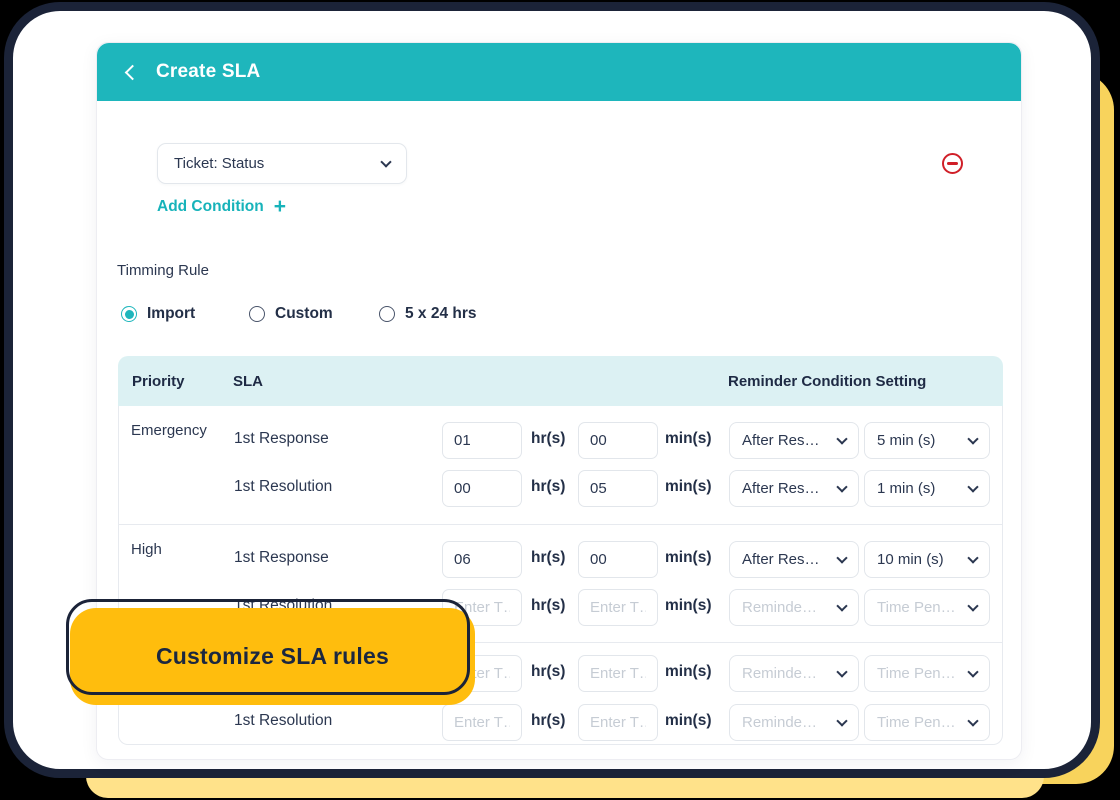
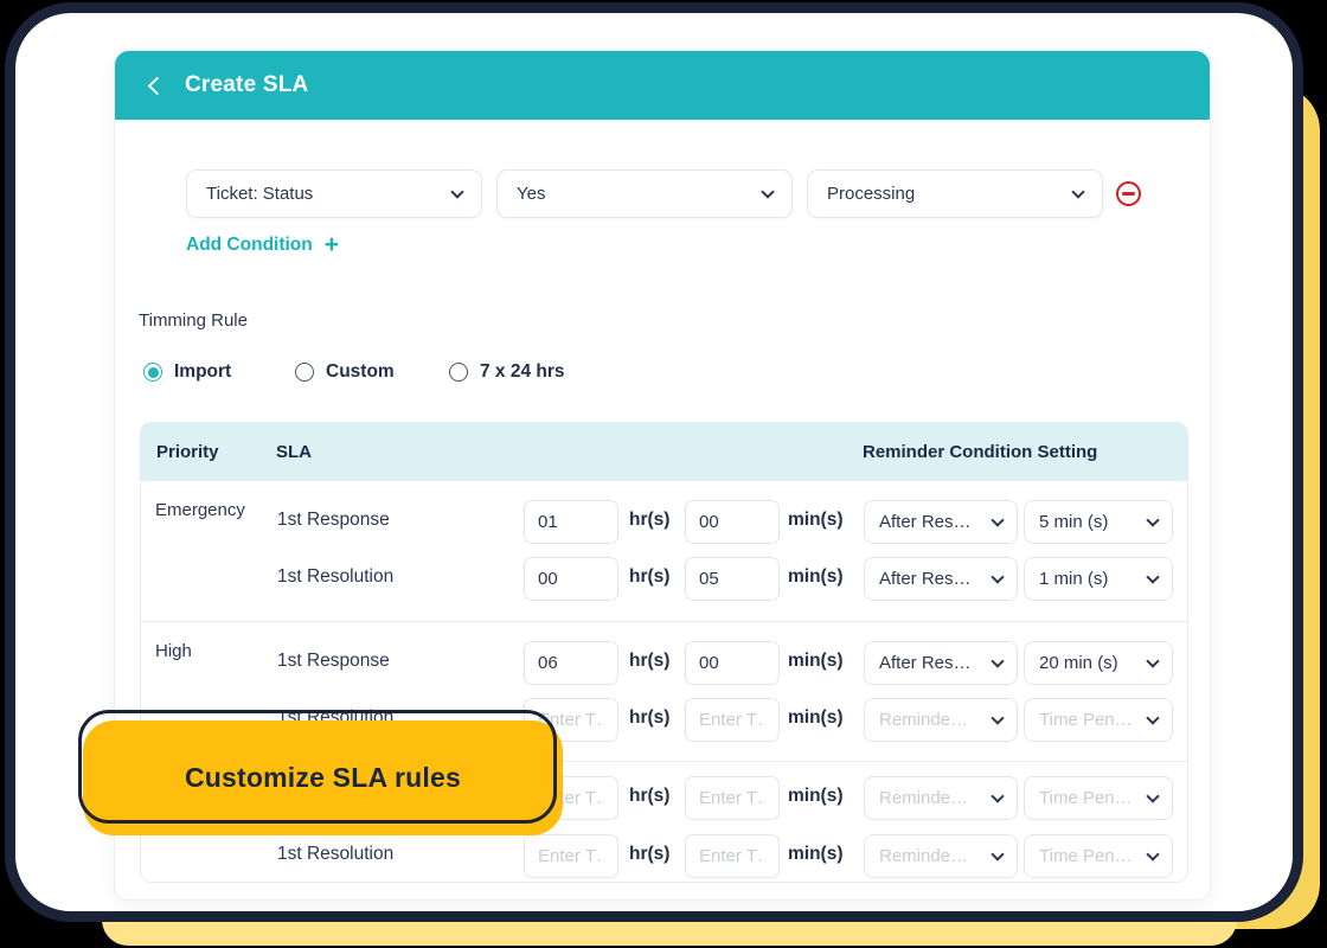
  Create SLA
  Ticket: Status
+ Yes
+ Processing
  Add Condition
  +
  Timming Rule
  Import
  Custom
- 5 x 24 hrs
+ 7 x 24 hrs
  Priority
  SLA
  Reminder Condition Setting
  Emergency
  1st Response
  01
  hr(s)
  00
  min(s)
  After Res…
  5 min (s)
  1st Resolution
  00
  hr(s)
  05
  min(s)
  After Res…
  1 min (s)
  High
  1st Response
  06
  hr(s)
  00
  min(s)
  After Res…
- 10 min (s)
+ 20 min (s)
  1st Resolution
  Enter T
  hr(s)
  Enter T
  min(s)
  Reminde…
  Time Pen…
  hr(s)
  Enter T
  min(s)
  Reminde…
  Time Pen…
  1st Resolution
  Enter T
  hr(s)
  Enter T
  min(s)
  Reminde…
  Time Pen…
  Customize SLA rules
